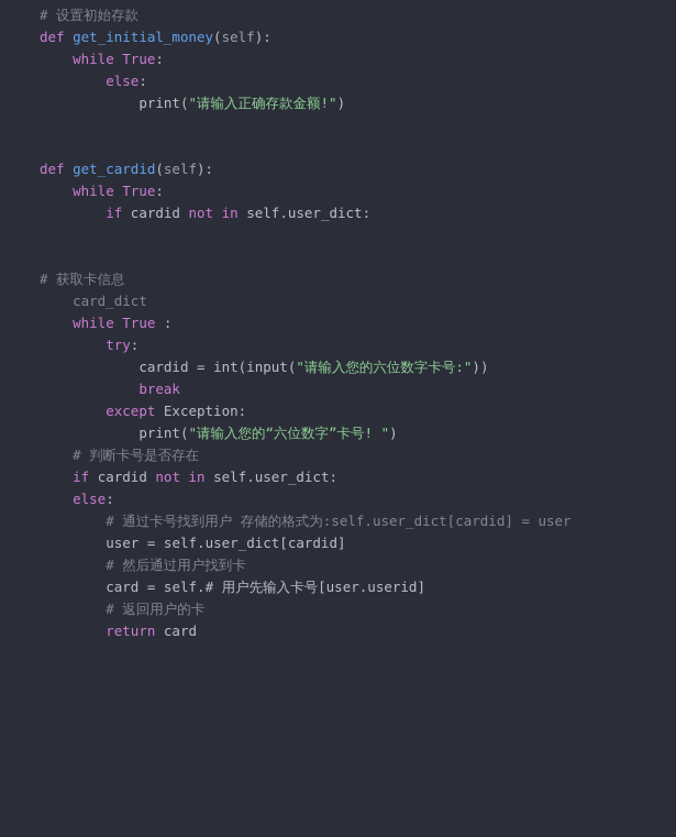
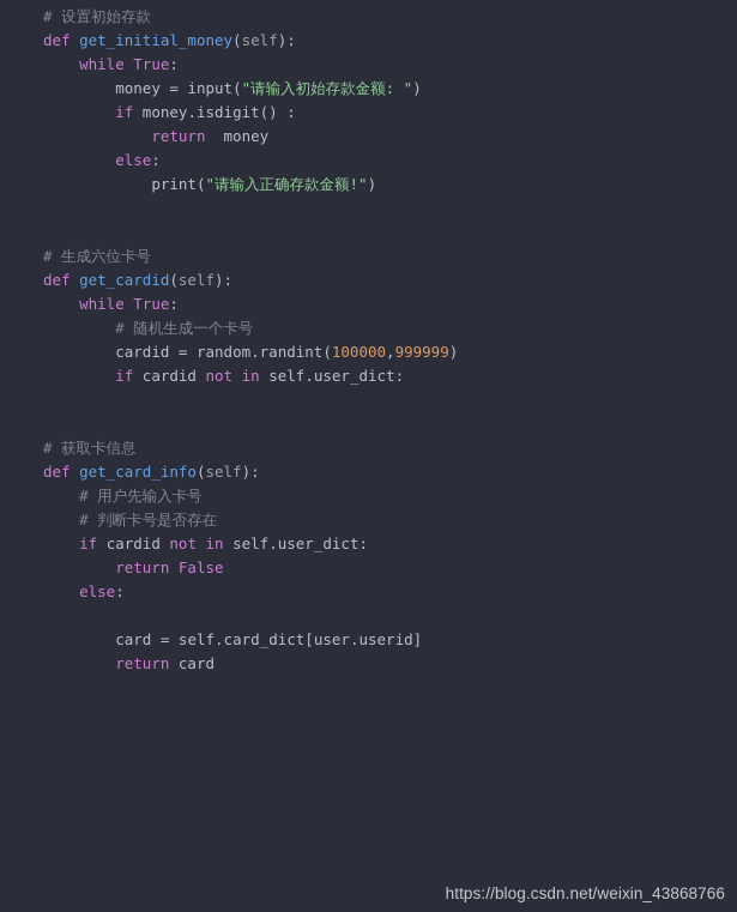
  # 设置初始存款
  def get_initial_money(self):
  while True:
+ money = input("请输入初始存款金额: ")
+ if money.isdigit() :
+ return money
  else:
  print("请输入正确存款金额!")
+ # 生成六位卡号
  def get_cardid(self):
  while True:
+ # 随机生成一个卡号
+ cardid = random.randint(100000,999999)
  if cardid not in self.user_dict:
  # 获取卡信息
+ def get_card_info(self):
- card_dict
+ # 用户先输入卡号
- while True :
- try:
- cardid = int(input("请输入您的六位数字卡号:"))
- break
- except Exception:
- print("请输入您的“六位数字”卡号! ")
  # 判断卡号是否存在
  if cardid not in self.user_dict:
+ return False
  else:
- # 通过卡号找到用户 存储的格式为:self.user_dict[cardid] = user
- user = self.user_dict[cardid]
- # 然后通过用户找到卡
- card = self.# 用户先输入卡号[user.userid]
+ card = self.card_dict[user.userid]
- # 返回用户的卡
  return card
+ https://blog.csdn.net/weixin_43868766
